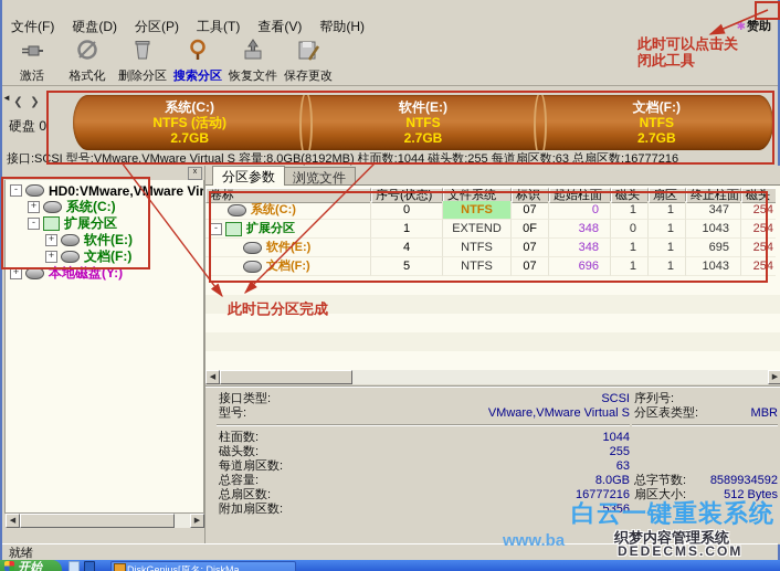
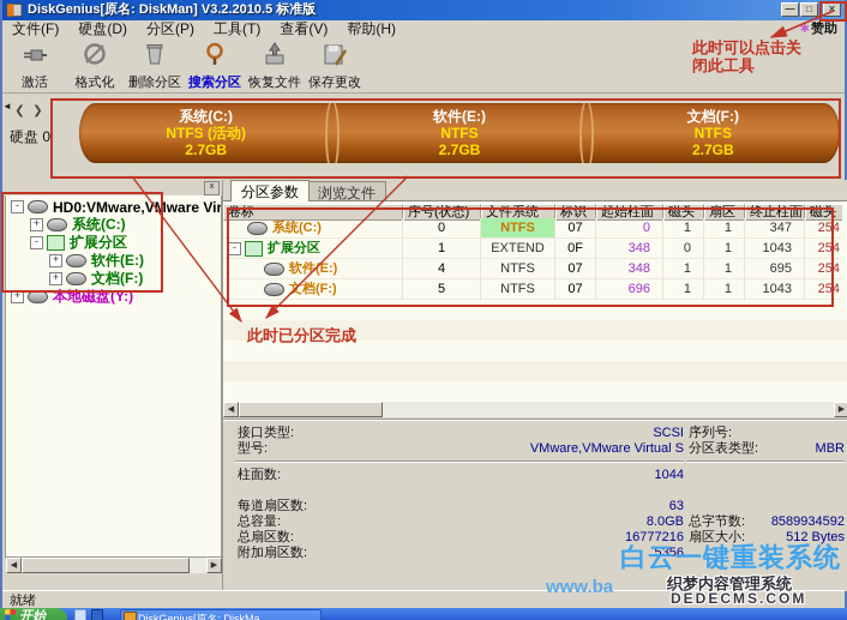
+ DiskGenius[原名: DiskMan] V3.2.2010.5 标准版
+ —
+ □
+ ✕
  文件(F)
  硬盘(D)
  分区(P)
  工具(T)
  查看(V)
  帮助(H)
  ✱赞助
  激活
  格式化
  删除分区
  搜索分区
  恢复文件
  保存更改
  ◄
  ❮
  ❯
  硬盘 0
  系统(C:)
  NTFS (活动)
  2.7GB
  软件(E:)
  NTFS
  2.7GB
  文档(F:)
  NTFS
  2.7GB
- 接口:SCSI 型号:VMware,VMware Virtual S 容量:8.0GB(8192MB) 柱面数:1044 磁头数:255 每道扇区数:63 总扇区数:16777216
  -
  HD0:VMware,VMware Vir
  +
  系统(C:)
  -
  扩展分区
  +
  软件(E:)
  +
  文档(F:)
  +
  本地磁盘(Y:)
  分区参数
  浏览文件
  卷标
  序号(状态)
  文件系统
  标识
  起始柱面
  磁头
  扇区
  终止柱面
  磁头
  系统(C:)
  0
  NTFS
  07
  0
  1
  1
  347
  254
  -
  扩展分区
  1
  EXTEND
  0F
  348
  0
  1
  1043
  254
  软件(E:)
  4
  NTFS
  07
  348
  1
  1
  695
  254
  档(F:)
  5
  NTFS
  07
  696
  1
  1
  1043
  254
  接口类型:
  SCSI
  型号:
  VMware,VMware Virtual S
  柱面数:
  1044
- 磁头数:
- 255
  每道扇区数:
  63
  总容量:
  8.0GB
  总扇区数:
  16777216
  附加扇区数:
  5356
  序列号:
  分区表类型:
  MBR
  总字节数:
  8589934592
  扇区大小:
  512 Bytes
  就绪
  开始
  DiskGenius[原名: DiskMa
  此时可以点击关
  闭此工具
  此时已分区完成
  白云一键重装系统
  www.ba
  织梦内容管理系统
  DEDECMS.COM
